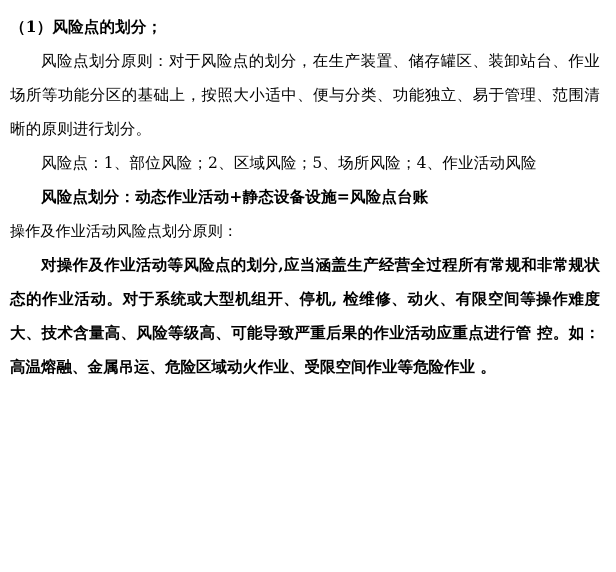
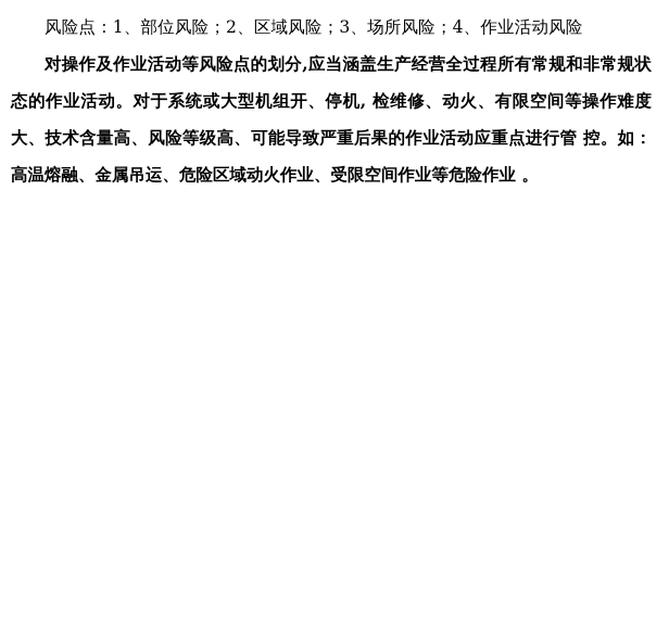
- （1）风险点的划分；
- 风险点划分原则：对于风险点的划分，在生产装置、储存罐区、装卸站台、作业场所等功能分区的基础上，按照大小适中、便与分类、功能独立、易于管理、范围清晰的原则进行划分。
- 风险点：1、部位风险；2、区域风险；5、场所风险；4、作业活动风险
+ 风险点：1、部位风险；2、区域风险；3、场所风险；4、作业活动风险
- 风险点划分：动态作业活动+静态设备设施=风险点台账
- 操作及作业活动风险点划分原则：
  对操作及作业活动等风险点的划分,应当涵盖生产经营全过程所有常规和非常规状态的作业活动。对于系统或大型机组开、停机, 检维修、动火、有限空间等操作难度大、技术含量高、风险等级高、可能导致严重后果的作业活动应重点进行管 控。如：高温熔融、金属吊运、危险区域动火作业、受限空间作业等危险作业 。
